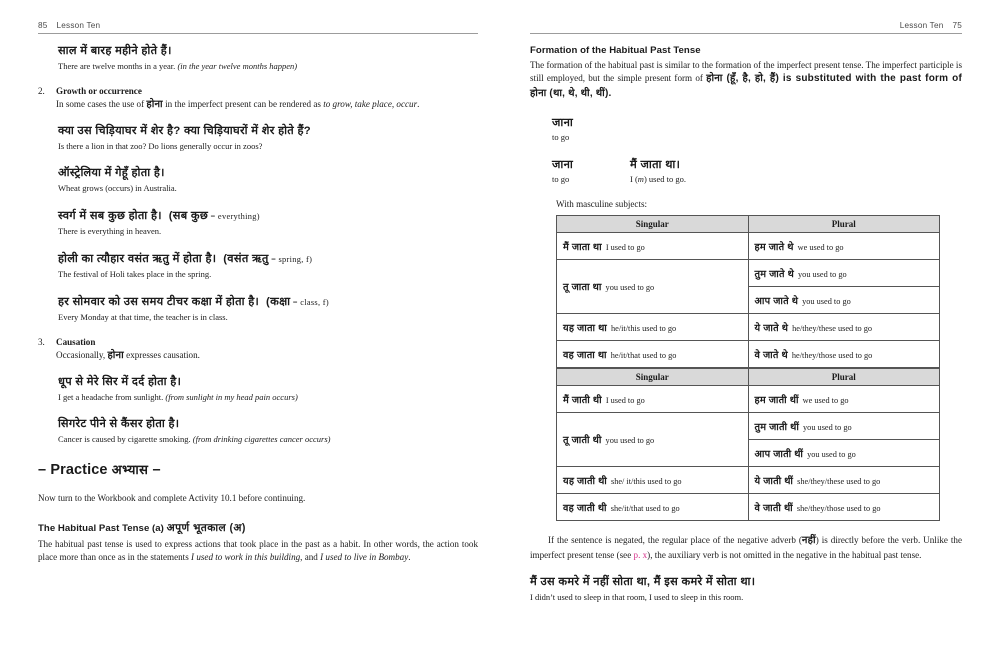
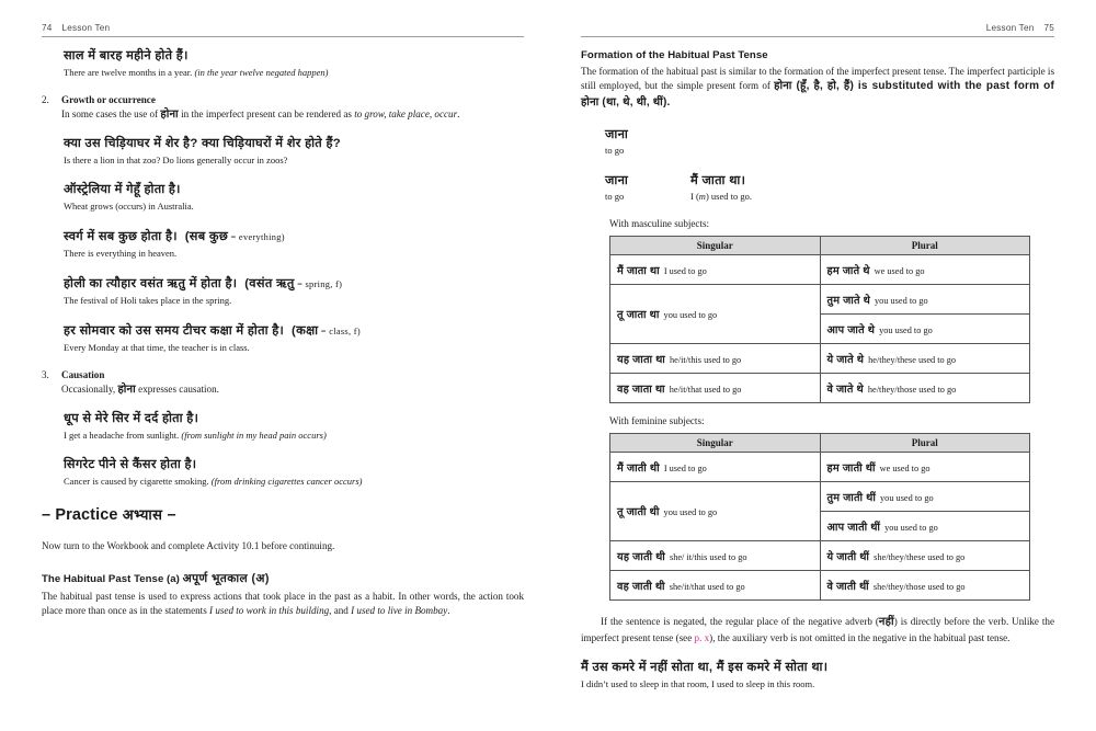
- 85
+ 74
  Lesson Ten
  साल में बारह महीने होते हैं।
- There are twelve months in a year. (in the year twelve months happen)
+ There are twelve months in a year. (in the year twelve negated happen)
  2.
  Growth or occurrence
  In some cases the use of होना in the imperfect present can be rendered as to grow, take place, occur.
  क्या उस चिड़ियाघर में शेर है? क्या चिड़ियाघरों में शेर होते हैं?
  Is there a lion in that zoo? Do lions generally occur in zoos?
  ऑस्ट्रेलिया में गेहूँ होता है।
  Wheat grows (occurs) in Australia.
  स्वर्ग में सब कुछ होता है। (सब कुछ = everything)
  There is everything in heaven.
  होली का त्यौहार वसंत ऋतु में होता है। (वसंत ऋतु = spring, f)
  The festival of Holi takes place in the spring.
  हर सोमवार को उस समय टीचर कक्षा में होता है। (कक्षा = class, f)
  Every Monday at that time, the teacher is in class.
  3.
  Causation
  Occasionally, होना expresses causation.
  धूप से मेरे सिर में दर्द होता है।
  I get a headache from sunlight. (from sunlight in my head pain occurs)
  सिगरेट पीने से कैंसर होता है।
  Cancer is caused by cigarette smoking. (from drinking cigarettes cancer occurs)
  – Practice अभ्यास –
  Now turn to the Workbook and complete Activity 10.1 before continuing.
  The Habitual Past Tense (a) अपूर्ण भूतकाल (अ)
  The habitual past tense is used to express actions that took place in the past as a habit. In other words, the action took place more than once as in the statements I used to work in this building, and I used to live in Bombay.
  Lesson Ten
  75
  Formation of the Habitual Past Tense
  The formation of the habitual past is similar to the formation of the imperfect present tense. The imperfect participle is still employed, but the simple present form of होना (हूँ, है, हो, हैं) is substituted with the past form of होना (था, थे, थी, थीं).
  जाना
  to go
  जाना
  to go
  मैं जाता था।
  I (m) used to go.
  With masculine subjects:
  Singular	Plural
  मैं जाता था I used to go	हम जाते थे we used to go
  तू जाता था you used to go	तुम जाते थे you used to go
  आप जाते थे you used to go
  यह जाता था he/it/this used to go	ये जाते थे he/they/these used to go
  वह जाता था he/it/that used to go	वे जाते थे he/they/those used to go
+ With feminine subjects:
  Singular	Plural
  मैं जाती थी I used to go	हम जाती थीं we used to go
  तू जाती थी you used to go	तुम जाती थीं you used to go
  आप जाती थीं you used to go
  यह जाती थी she/ it/this used to go	ये जाती थीं she/they/these used to go
  वह जाती थी she/it/that used to go	वे जाती थीं she/they/those used to go
  If the sentence is negated, the regular place of the negative adverb (नहीं) is directly before the verb. Unlike the imperfect present tense (see p. x), the auxiliary verb is not omitted in the negative in the habitual past tense.
  मैं उस कमरे में नहीं सोता था, मैं इस कमरे में सोता था।
  I didn’t used to sleep in that room, I used to sleep in this room.
